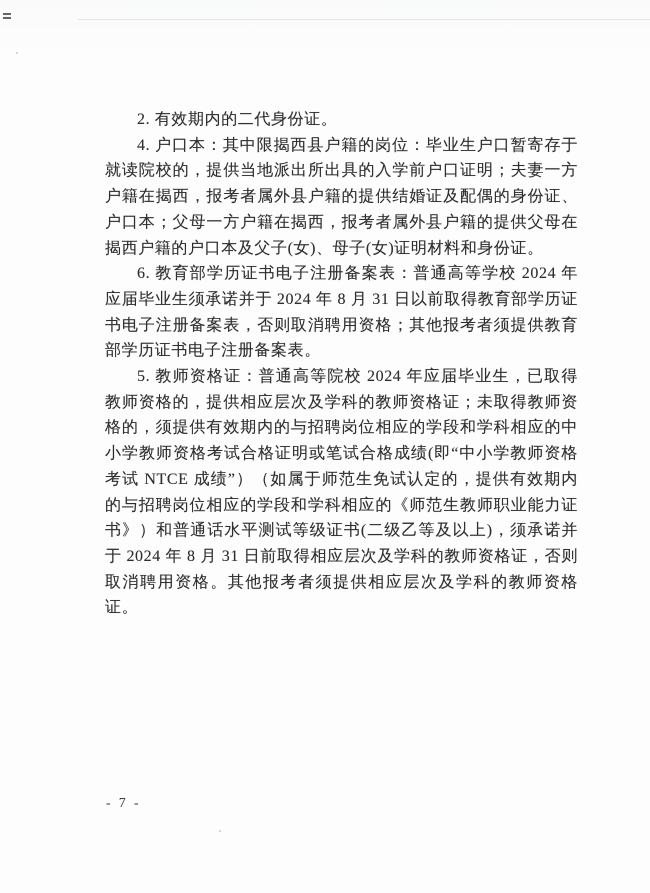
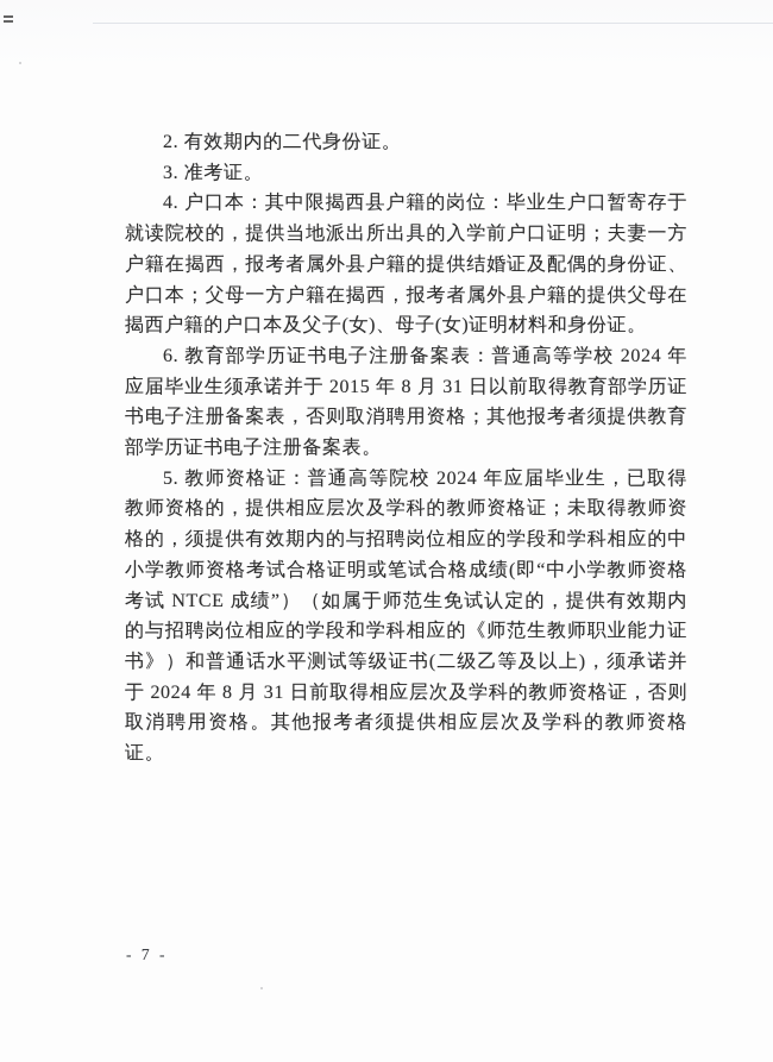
  2. 有效期内的二代身份证。
+ 3. 准考证。
  4. 户口本：其中限揭西县户籍的岗位：毕业生户口暂寄存于就读院校的，提供当地派出所出具的入学前户口证明；夫妻一方户籍在揭西，报考者属外县户籍的提供结婚证及配偶的身份证、户口本；父母一方户籍在揭西，报考者属外县户籍的提供父母在揭西户籍的户口本及父子(女)、母子(女)证明材料和身份证。
- 6. 教育部学历证书电子注册备案表：普通高等学校 2024 年应届毕业生须承诺并于 2024 年 8 月 31 日以前取得教育部学历证书电子注册备案表，否则取消聘用资格；其他报考者须提供教育部学历证书电子注册备案表。
+ 6. 教育部学历证书电子注册备案表：普通高等学校 2024 年应届毕业生须承诺并于 2015 年 8 月 31 日以前取得教育部学历证书电子注册备案表，否则取消聘用资格；其他报考者须提供教育部学历证书电子注册备案表。
  5. 教师资格证：普通高等院校 2024 年应届毕业生，已取得教师资格的，提供相应层次及学科的教师资格证；未取得教师资格的，须提供有效期内的与招聘岗位相应的学段和学科相应的中小学教师资格考试合格证明或笔试合格成绩(即“中小学教师资格考试 NTCE 成绩”）（如属于师范生免试认定的，提供有效期内的与招聘岗位相应的学段和学科相应的《师范生教师职业能力证书》）和普通话水平测试等级证书(二级乙等及以上)，须承诺并于 2024 年 8 月 31 日前取得相应层次及学科的教师资格证，否则取消聘用资格。其他报考者须提供相应层次及学科的教师资格证。
  - 7 -
